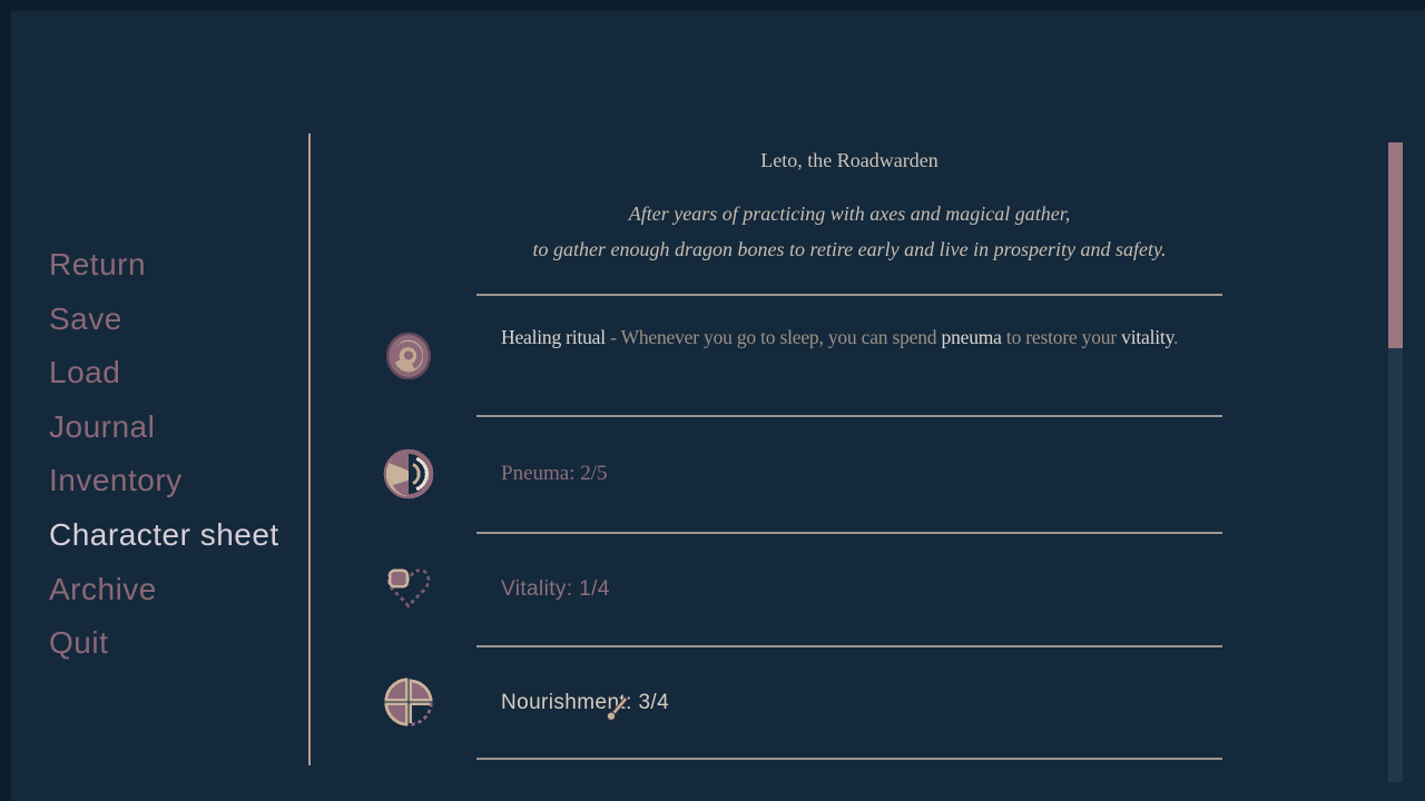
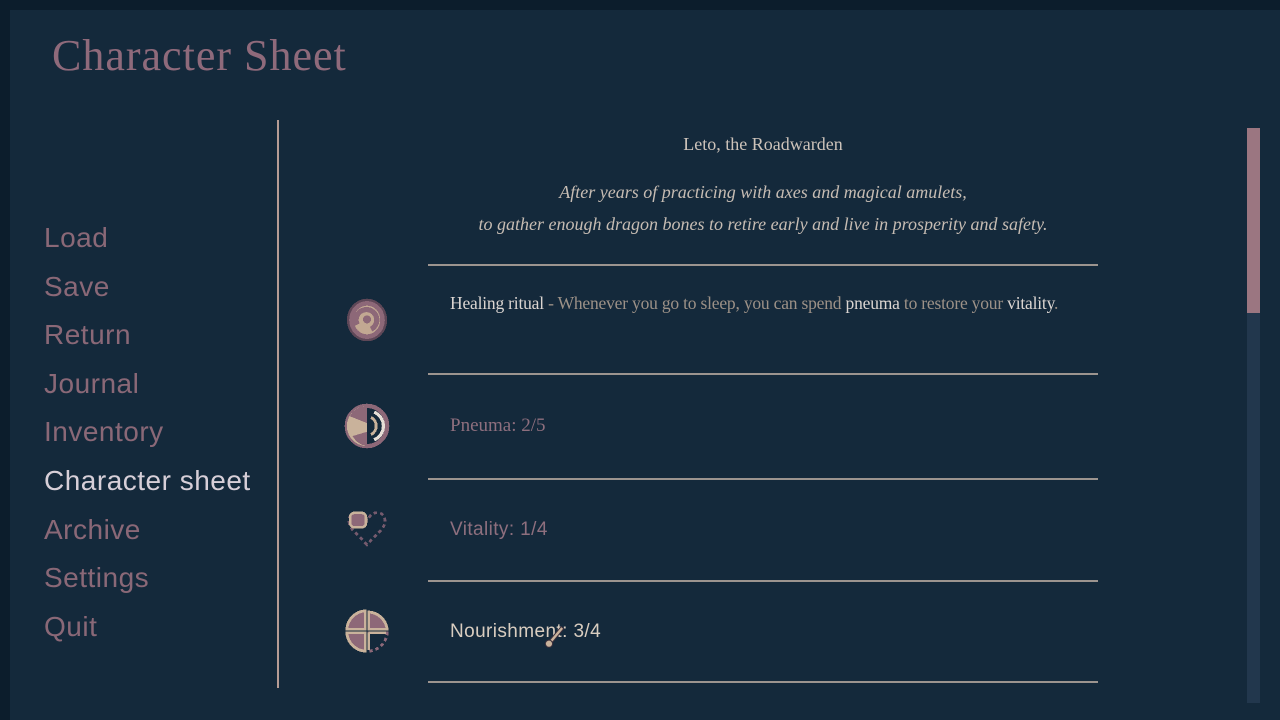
+ Character Sheet
- Return
+ Load
  Save
- Load
+ Return
  Journal
  Inventory
  Character sheet
  Archive
+ Settings
  Quit
  Leto, the Roadwarden
- After years of practicing with axes and magical gather,
+ After years of practicing with axes and magical amulets,
  to gather enough dragon bones to retire early and live in prosperity and safety.
  Healing ritual - Whenever you go to sleep, you can spend pneuma to restore your vitality.
  Pneuma: 2/5
  Vitality: 1/4
  Nourishmen: 3/4
